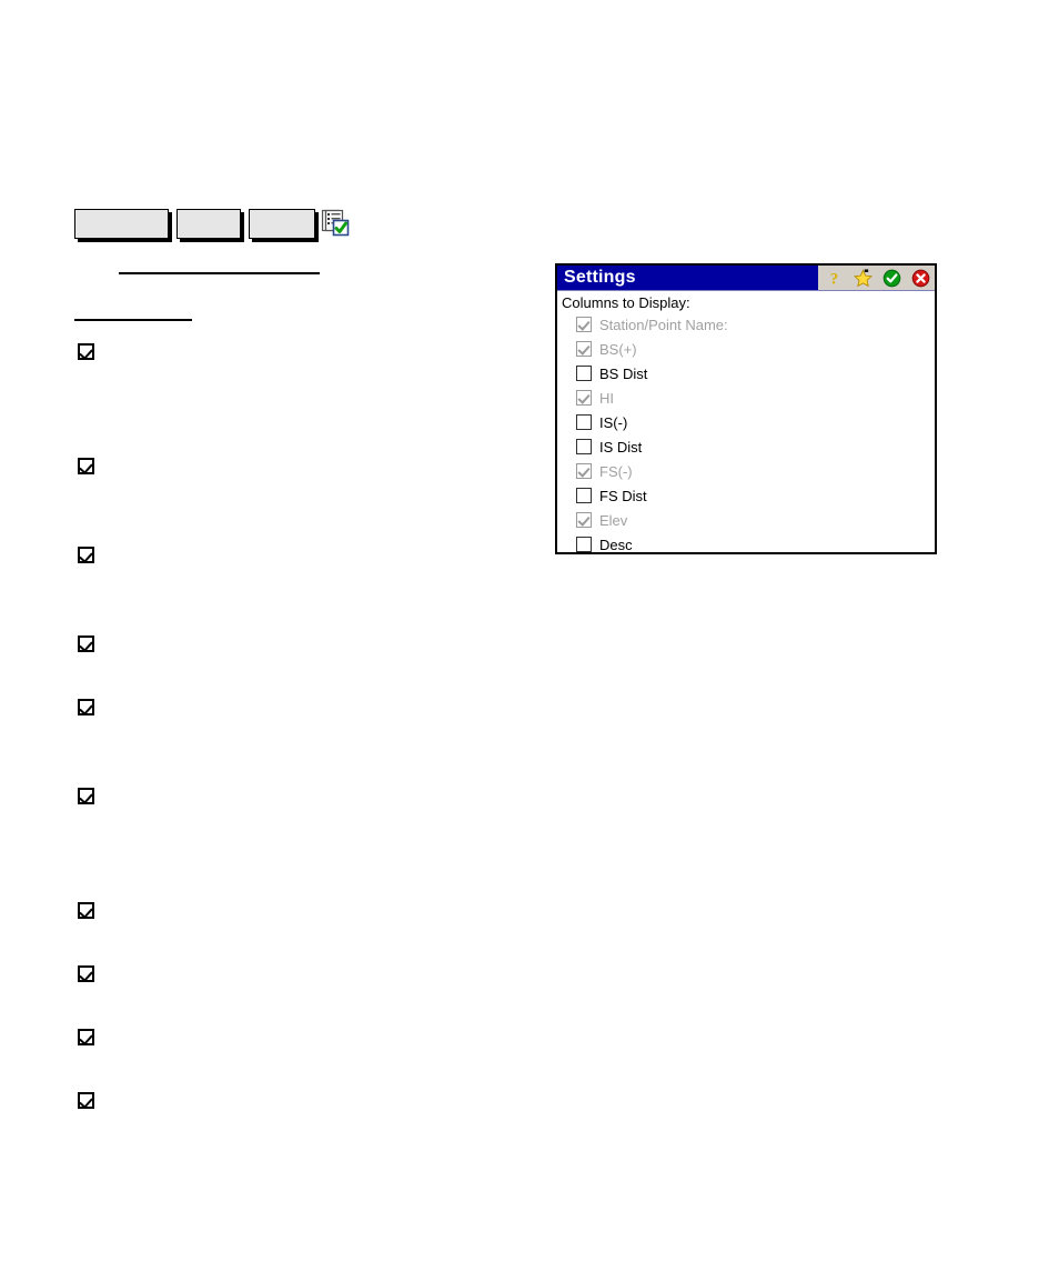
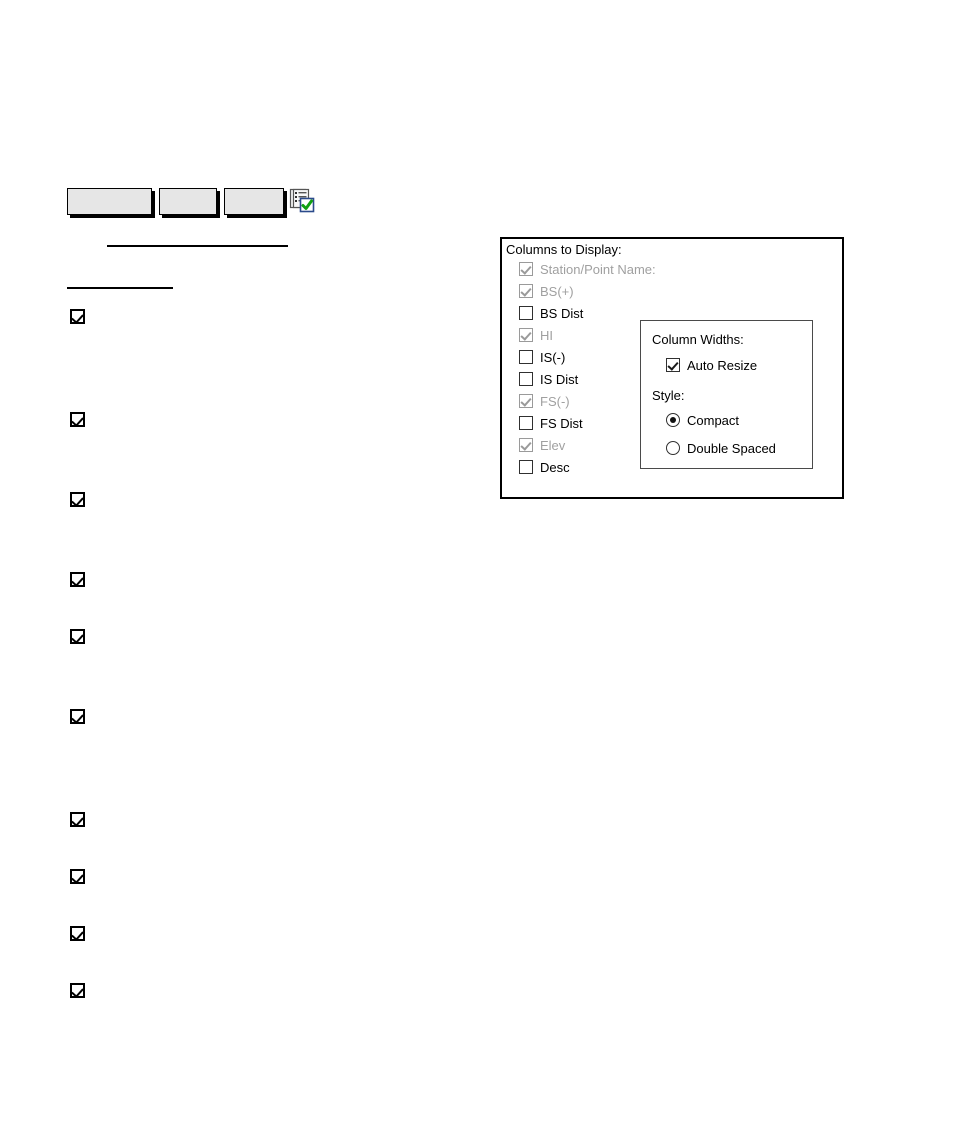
- Settings
- ?
  Columns to Display:
  Station/Point Name:
  BS(+)
  BS Dist
  HI
  IS(-)
  IS Dist
  FS(-)
  FS Dist
  Elev
  Desc
+ Column Widths:
+ Auto Resize
+ Style:
+ Compact
+ Double Spaced
